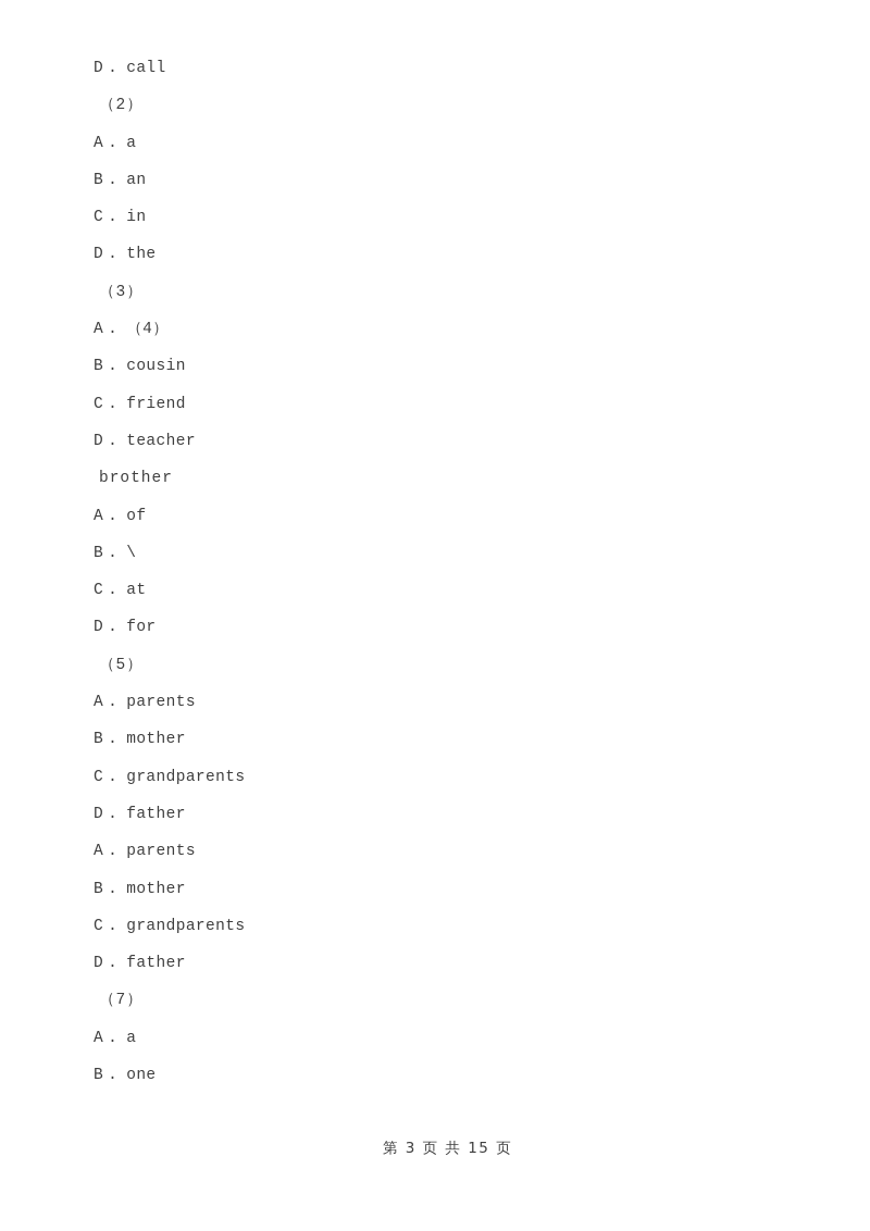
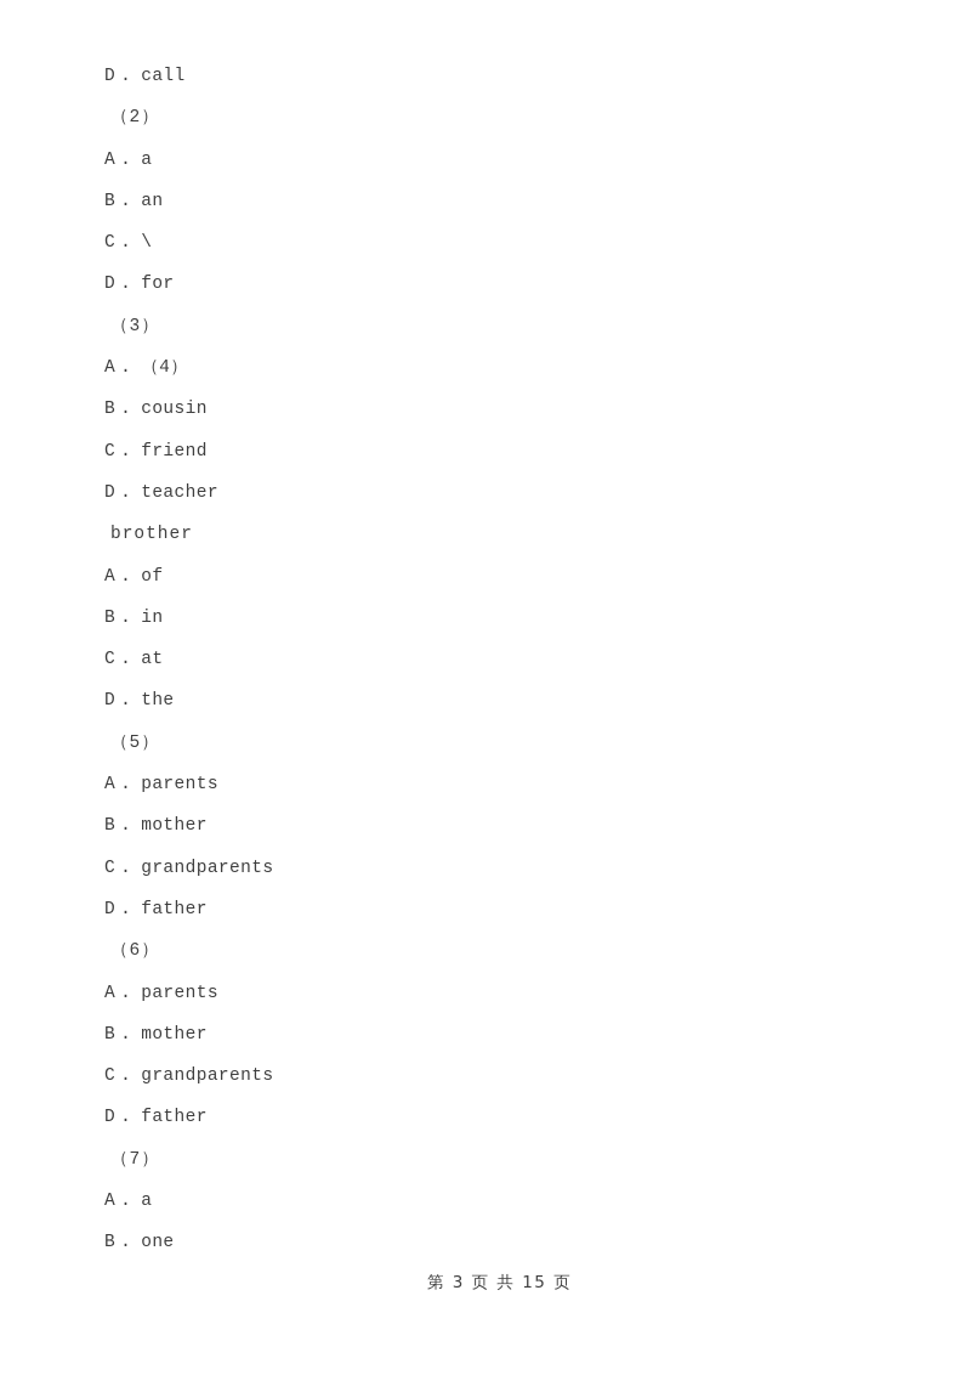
  D . call
  （2）
  A . a
  B . an
- C . in
+ C . \
- D . the
+ D . for
  （3）
  A . （4）
  B . cousin
  C . friend
  D . teacher
  brother
  A . of
- B . \
+ B . in
  C . at
- D . for
+ D . the
  （5）
  A . parents
  B . mother
  C . grandparents
  D . father
+ （6）
  A . parents
  B . mother
  C . grandparents
  D . father
  （7）
  A . a
  B . one
  第 3 页 共 15 页
